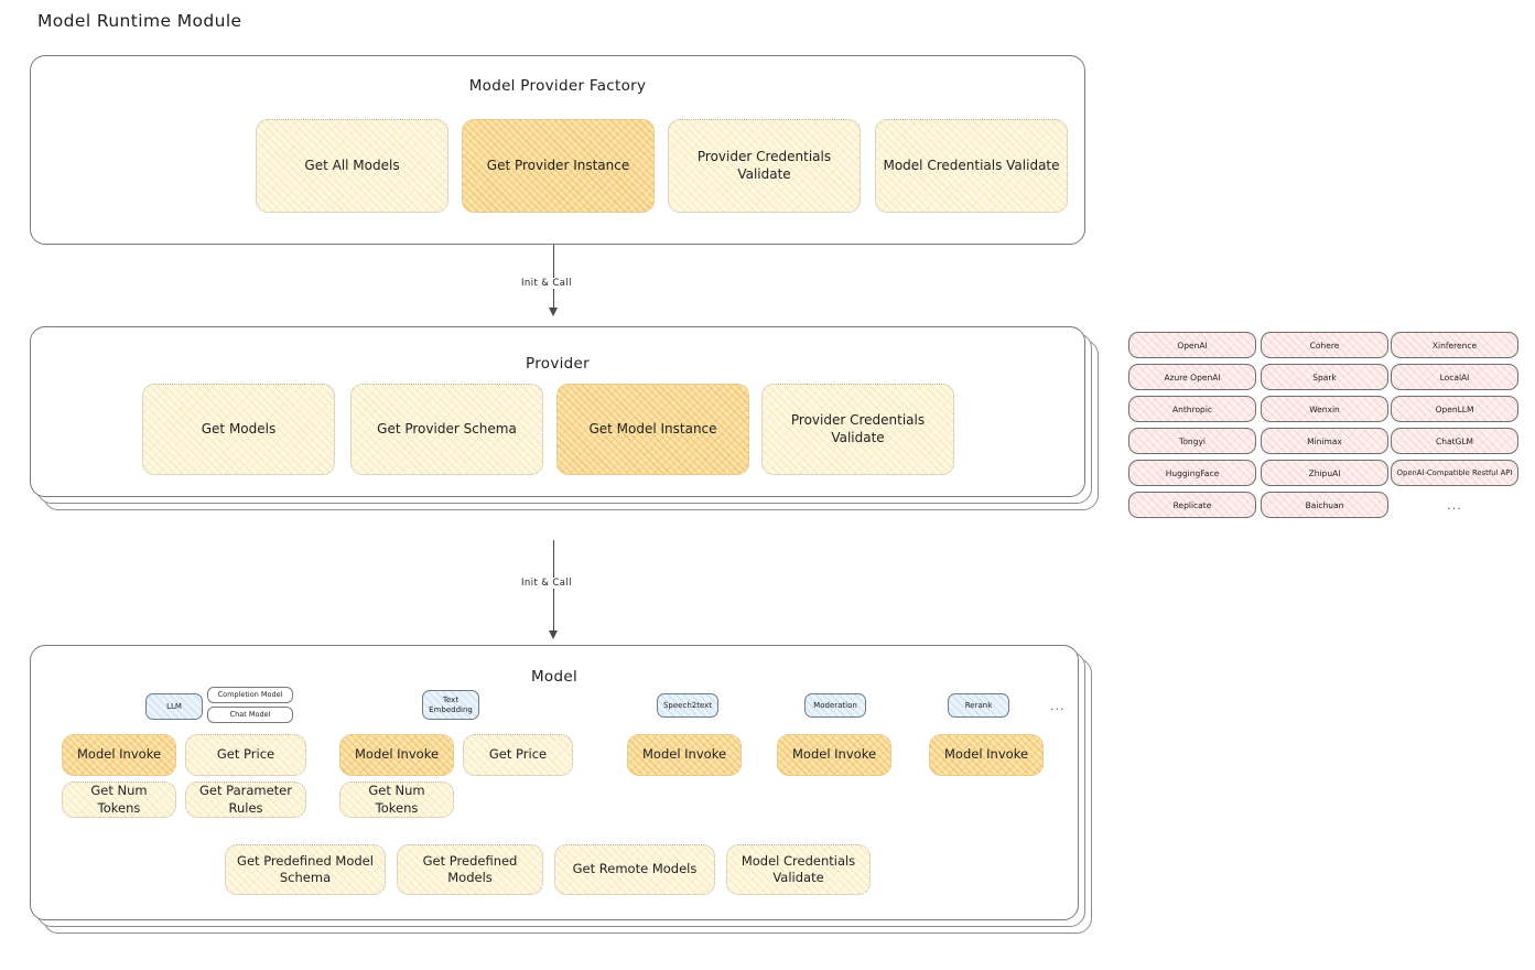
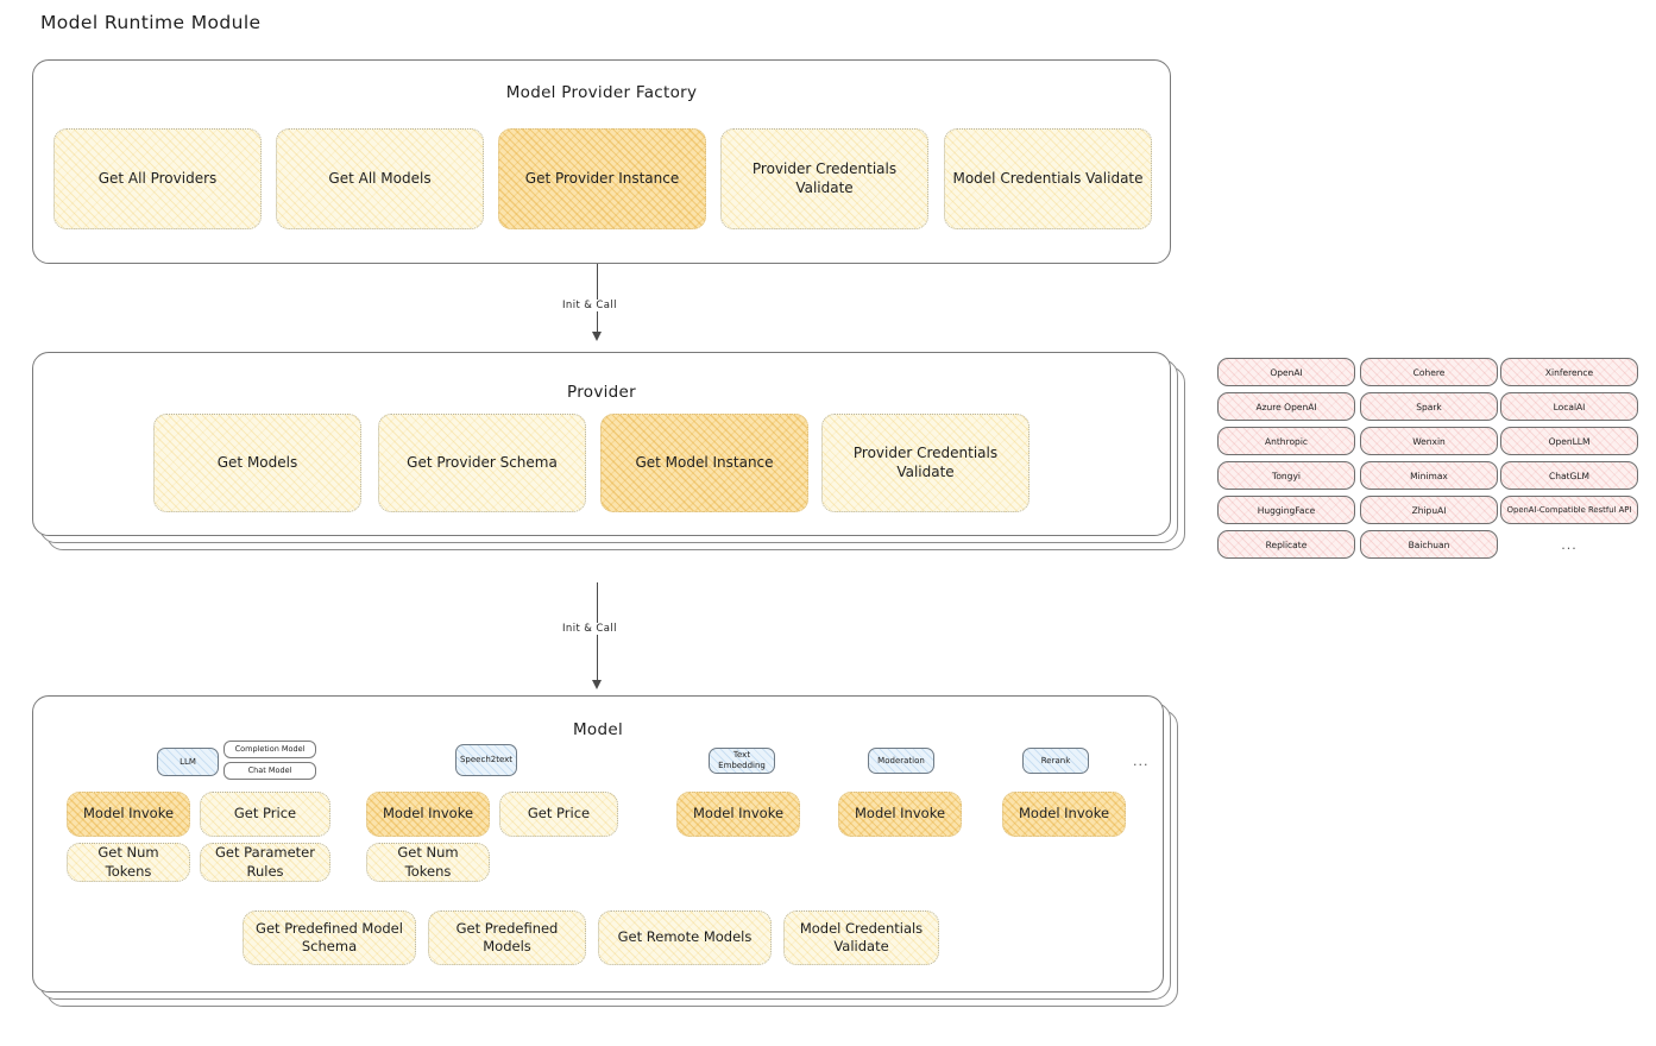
  Model Runtime Module
  Model Provider Factory
+ Get All Providers
  Get All Models
  Get Provider Instance
  Provider Credentials Validate
  Model Credentials Validate
  Init & Call
  Provider
  Get Models
  Get Provider Schema
  Get Model Instance
  Provider Credentials Validate
  OpenAI
  Azure OpenAI
  Anthropic
  Tongyi
  HuggingFace
  Replicate
  Cohere
  Spark
  Wenxin
  Minimax
  ZhipuAI
  Baichuan
  Xinference
  LocalAI
  OpenLLM
  ChatGLM
  OpenAI-Compatible Restful API
  ...
  Init & Call
  Model
  LLM
  Completion Model
  Chat Model
  Model Invoke
  Get Price
  Get Num Tokens
  Get Parameter Rules
- Text Embedding
+ Speech2text
  Model Invoke
  Get Price
  Get Num Tokens
- Speech2text
+ Text Embedding
  Model Invoke
  Moderation
  Model Invoke
  Rerank
  Model Invoke
  ...
  Get Predefined Model Schema
  Get Predefined Models
  Get Remote Models
  Model Credentials Validate
